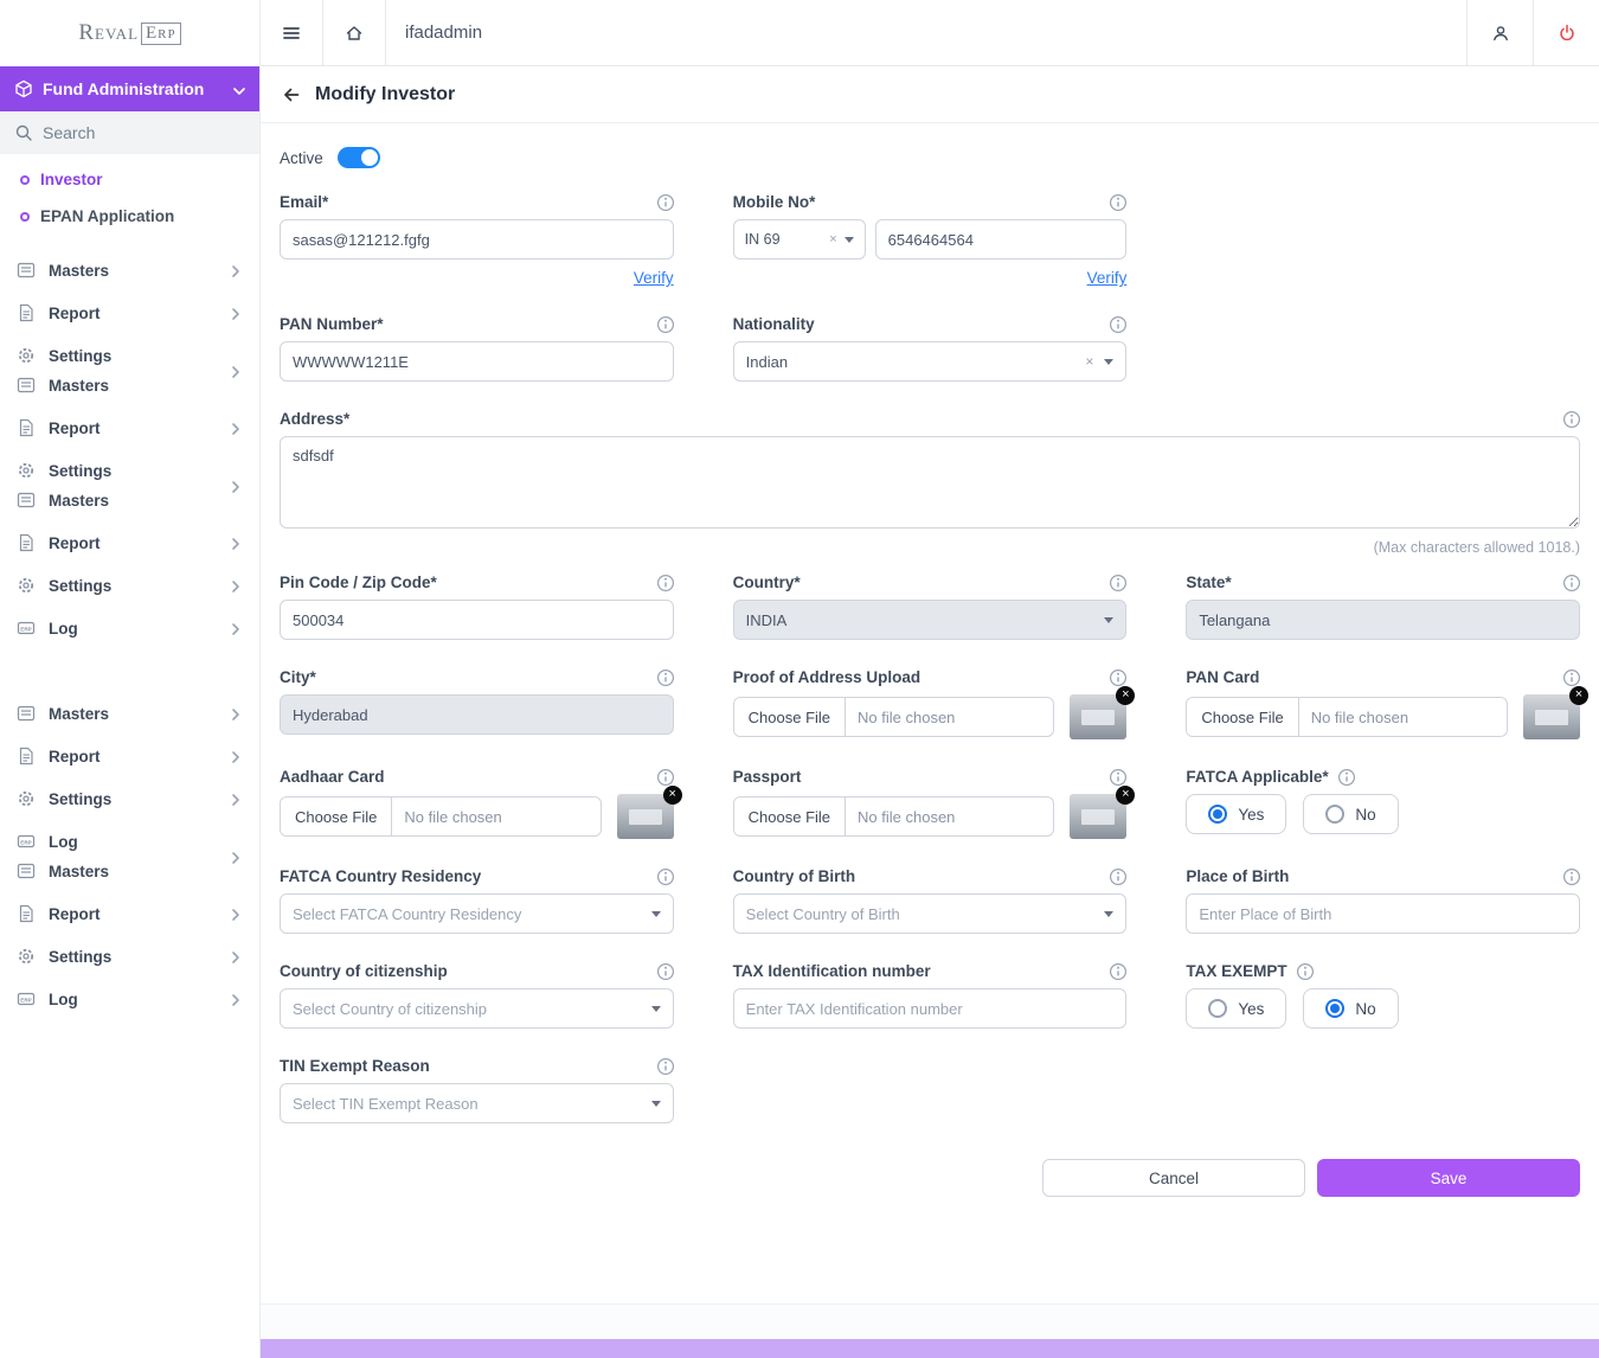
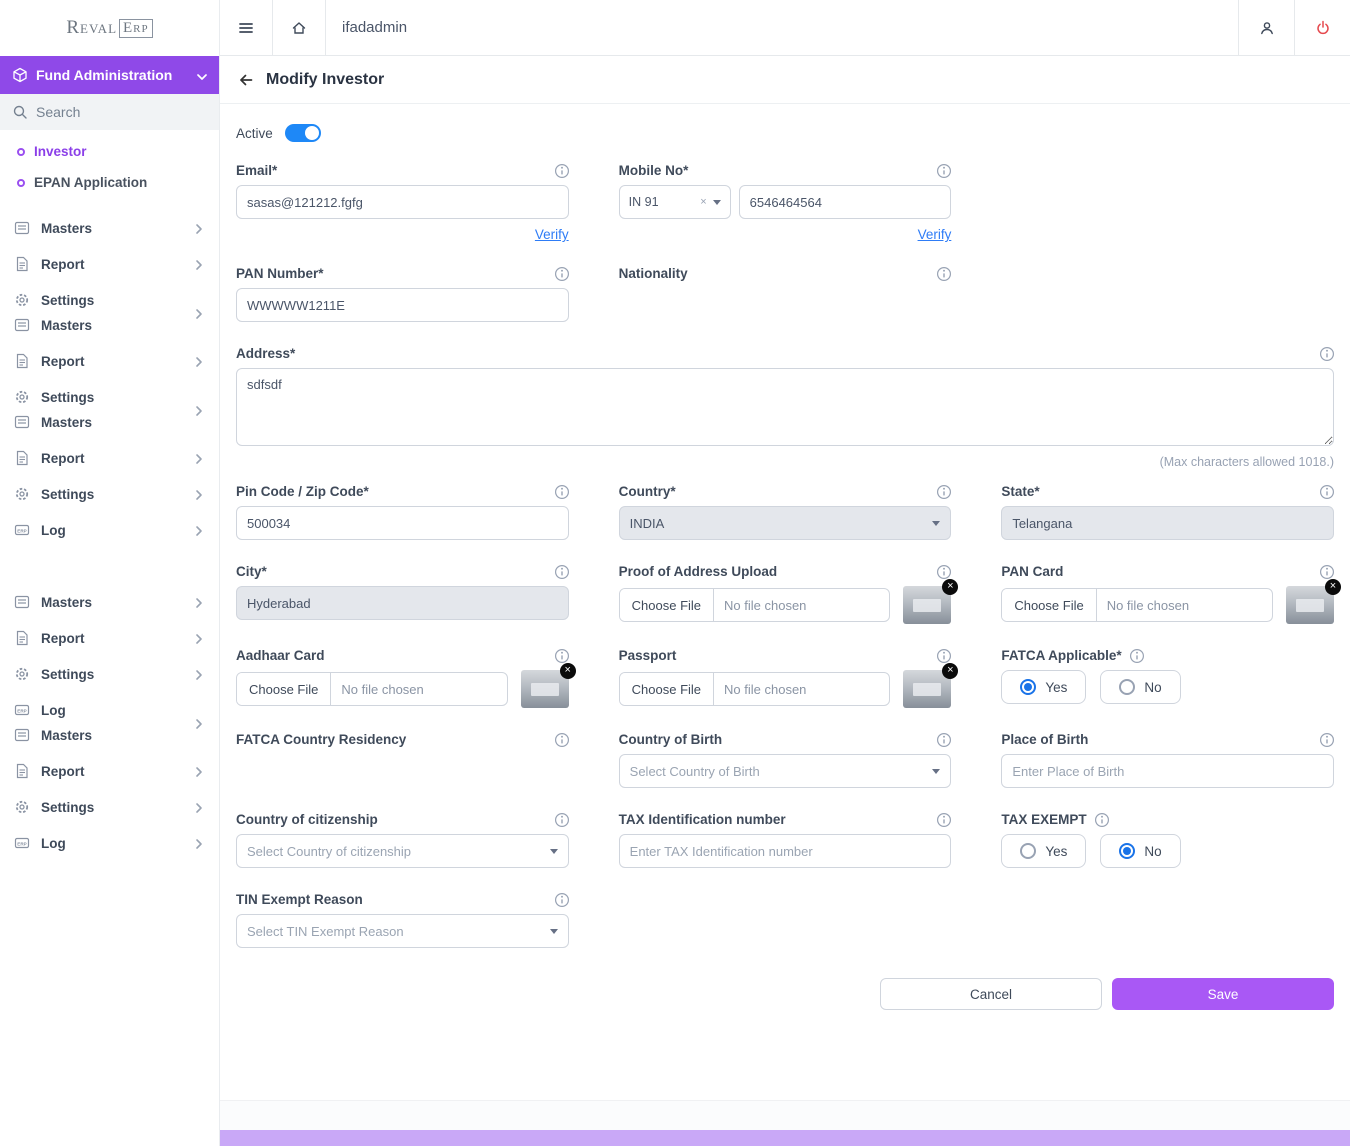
  Reval
  Erp
  Fund Administration
  Search
  Investor
  EPAN Application
  Masters
  Report
  Settings
  Masters
  Report
  Settings
  Masters
  Report
  Settings
  Log
  Masters
  Report
  Settings
  Log
  Masters
  Report
  Settings
  Log
  ifadadmin
  Modify Investor
  Active
  Email*
  sasas@121212.fgfg
  Verify
  Mobile No*
- IN 69
+ IN 91
  6546464564
  Verify
  PAN Number*
  WWWWW1211E
  Nationality
- Indian
  Address*
  sdfsdf
  (Max characters allowed 1018.)
  Pin Code / Zip Code*
  500034
  Country*
  INDIA
  State*
  Telangana
  City*
  Hyderabad
  Proof of Address Upload
  Choose File
  No file chosen
  PAN Card
  Choose File
  No file chosen
  Aadhaar Card
  Choose File
  No file chosen
  Passport
  Choose File
  No file chosen
  FATCA Applicable*
  Yes
  No
  FATCA Country Residency
- Select FATCA Country Residency
  Country of Birth
  Select Country of Birth
  Place of Birth
  Enter Place of Birth
  Country of citizenship
  Select Country of citizenship
  TAX Identification number
  Enter TAX Identification number
  TAX EXEMPT
  Yes
  No
  TIN Exempt Reason
  Select TIN Exempt Reason
  Cancel
  Save
